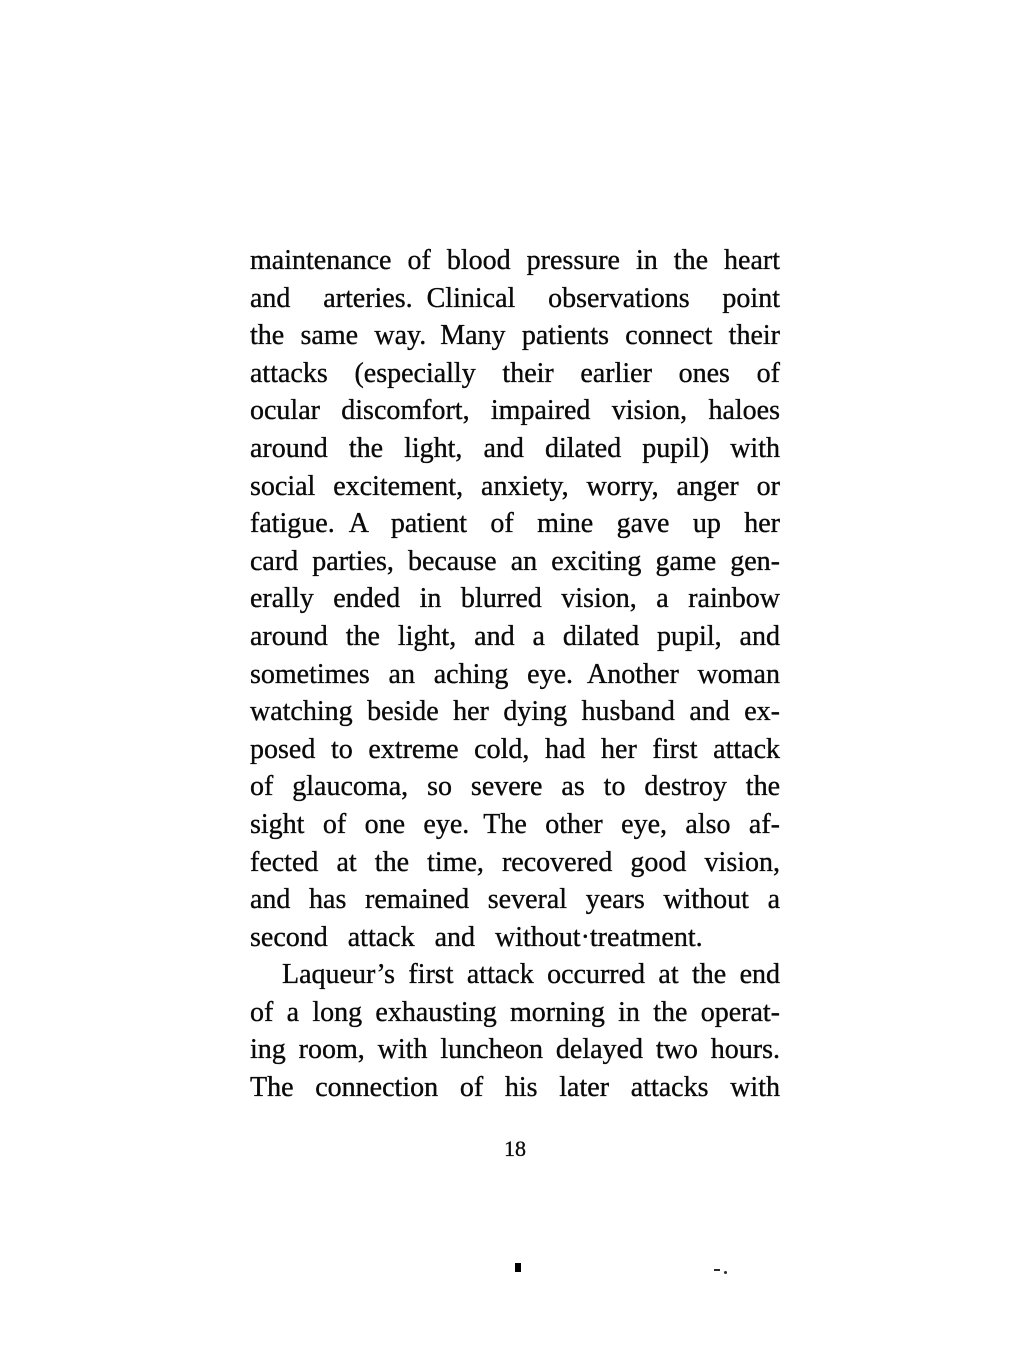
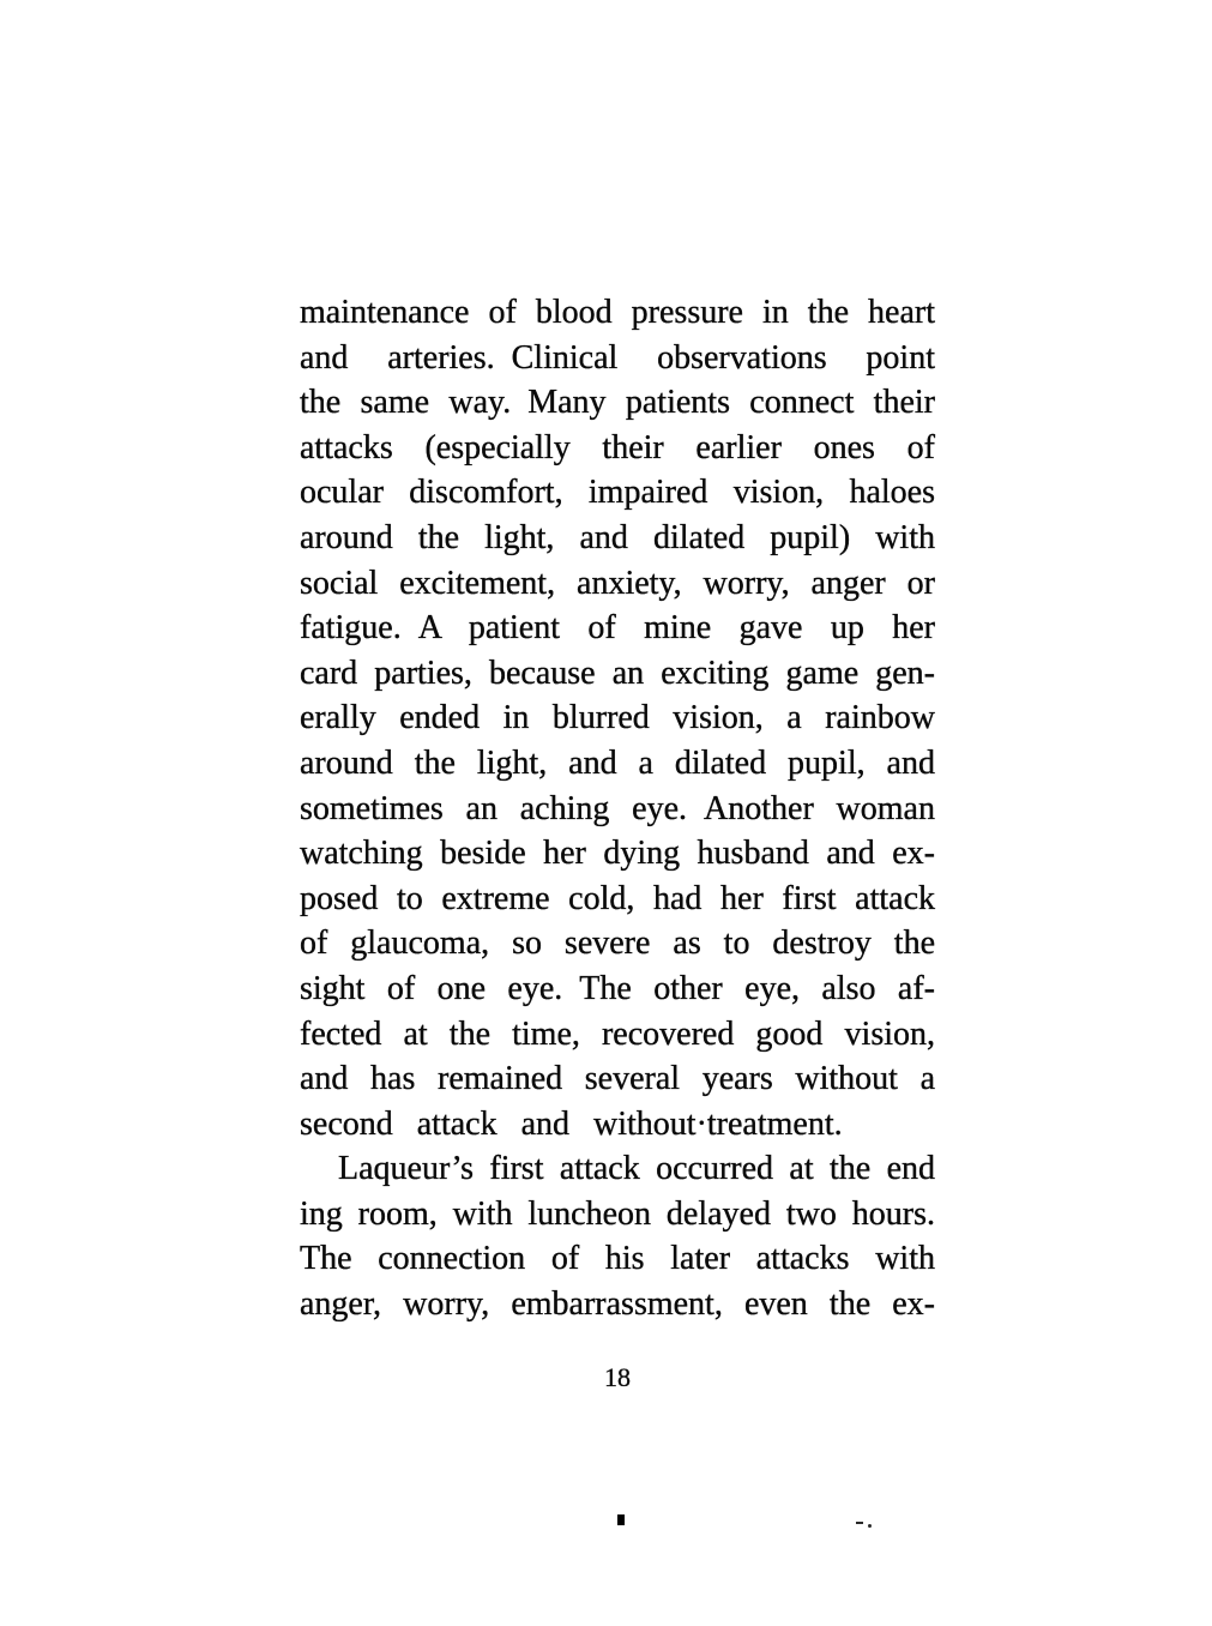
  maintenance of blood pressure in the heart
  and arteries. Clinical observations point
  the same way. Many patients connect their
  attacks (especially their earlier ones of
  ocular discomfort, impaired vision, haloes
  around the light, and dilated pupil) with
  social excitement, anxiety, worry, anger or
  fatigue. A patient of mine gave up her
  card parties, because an exciting game gen-
  erally ended in blurred vision, a rainbow
  around the light, and a dilated pupil, and
  sometimes an aching eye. Another woman
  watching beside her dying husband and ex-
  posed to extreme cold, had her first attack
  of glaucoma, so severe as to destroy the
  sight of one eye. The other eye, also af-
  fected at the time, recovered good vision,
  and has remained several years without a
  second attack and without·treatment.
  Laqueur’s first attack occurred at the end
- of a long exhausting morning in the operat-
  ing room, with luncheon delayed two hours.
  The connection of his later attacks with
+ anger, worry, embarrassment, even the ex-
  18
